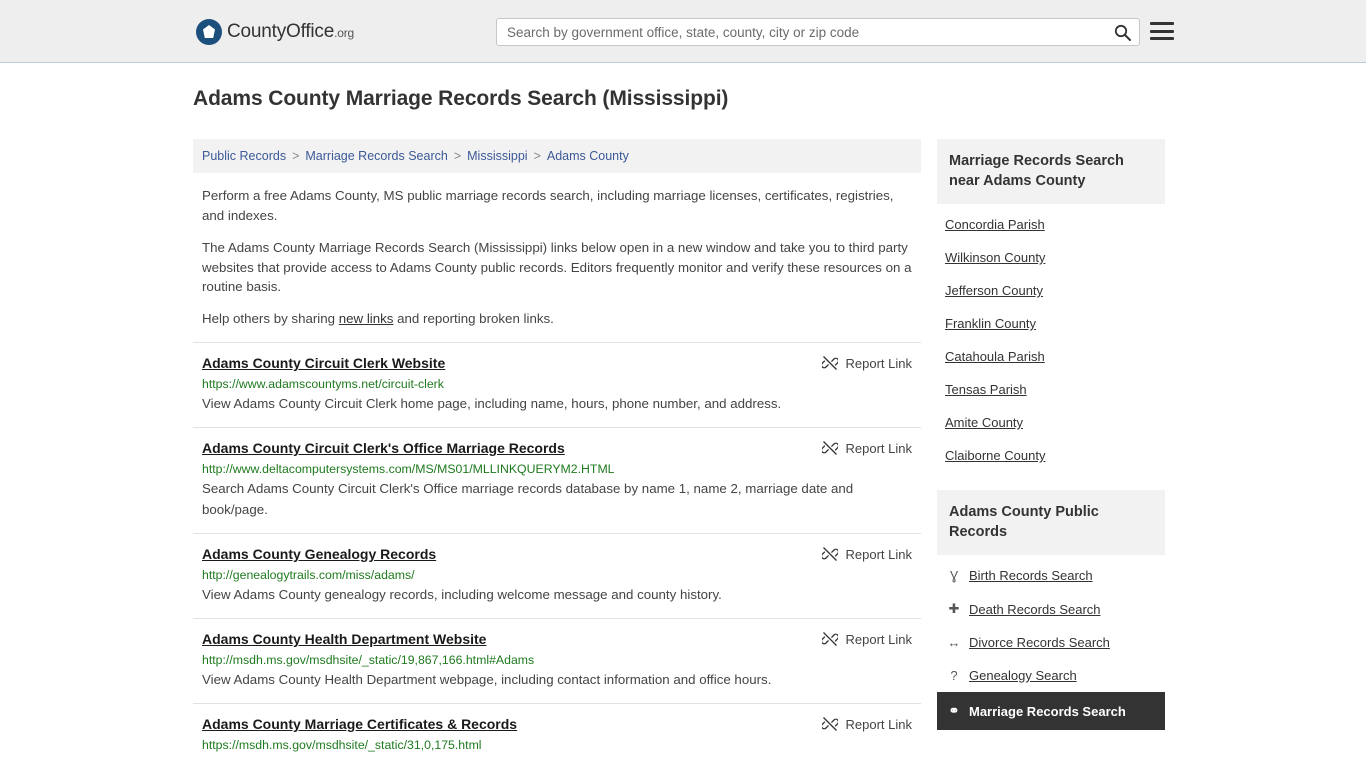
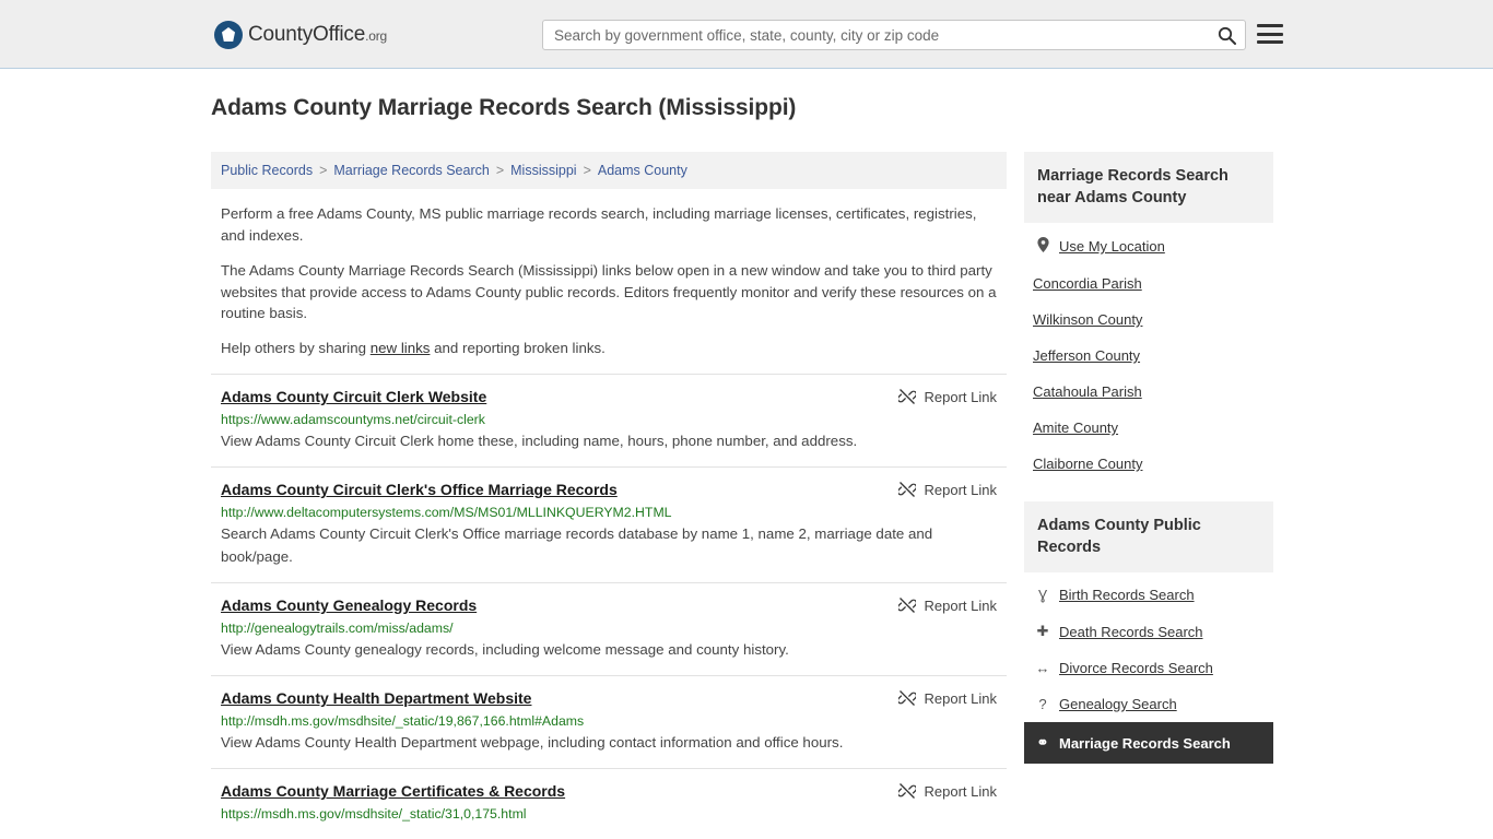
  CountyOffice.org
  Search by government office, state, county, city or zip code
  Adams County Marriage Records Search (Mississippi)
  Public Records
  >
  Marriage Records Search
  >
  Mississippi
  >
  Adams County
  Perform a free Adams County, MS public marriage records search, including marriage licenses, certificates, registries, and indexes.
  The Adams County Marriage Records Search (Mississippi) links below open in a new window and take you to third party websites that provide access to Adams County public records. Editors frequently monitor and verify these resources on a routine basis.
  Help others by sharing new links and reporting broken links.
  Adams County Circuit Clerk Website
  Report Link
  https://www.adamscountyms.net/circuit-clerk
- View Adams County Circuit Clerk home page, including name, hours, phone number, and address.
+ View Adams County Circuit Clerk home these, including name, hours, phone number, and address.
  Adams County Circuit Clerk's Office Marriage Records
  Report Link
  http://www.deltacomputersystems.com/MS/MS01/MLLINKQUERYM2.HTML
  Search Adams County Circuit Clerk's Office marriage records database by name 1, name 2, marriage date and book/page.
  Adams County Genealogy Records
  Report Link
  http://genealogytrails.com/miss/adams/
  View Adams County genealogy records, including welcome message and county history.
  Adams County Health Department Website
  Report Link
  http://msdh.ms.gov/msdhsite/_static/19,867,166.html#Adams
  View Adams County Health Department webpage, including contact information and office hours.
  Adams County Marriage Certificates & Records
  Report Link
  https://msdh.ms.gov/msdhsite/_static/31,0,175.html
  Marriage Records Search near Adams County
+ Use My Location
  Concordia Parish
  Wilkinson County
  Jefferson County
- Franklin County
  Catahoula Parish
- Tensas Parish
  Amite County
  Claiborne County
  Adams County Public Records
  Ɣ
  Birth Records Search
  ✚
  Death Records Search
  ↔
  Divorce Records Search
  ?
  Genealogy Search
  ⚭
  Marriage Records Search
